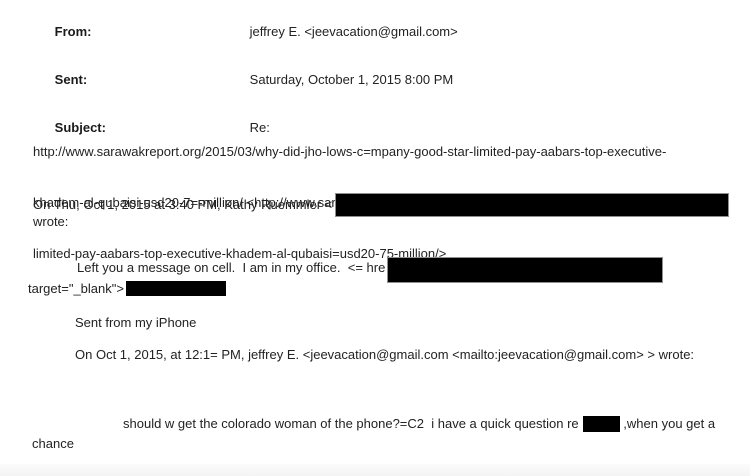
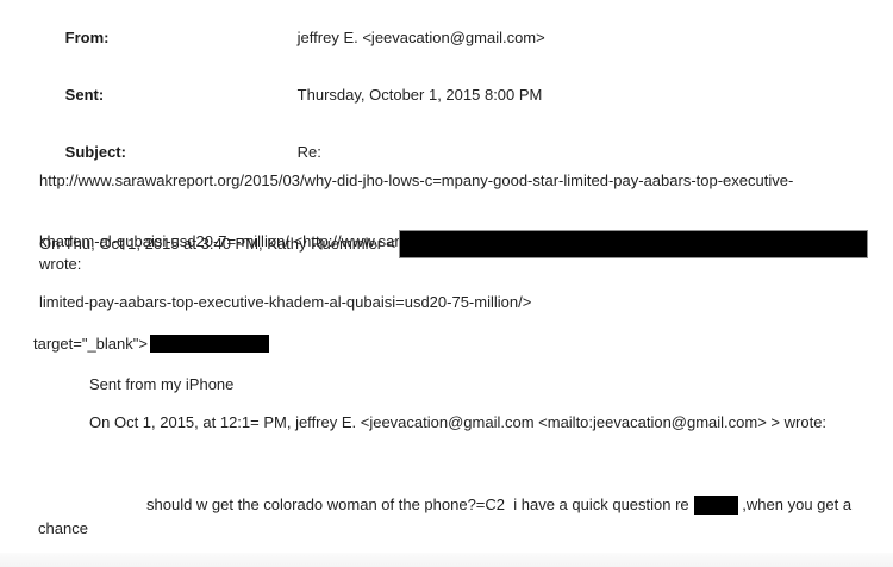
  From: jeffrey E. <jeevacation@gmail.com>
- Sent: Saturday, October 1, 2015 8:00 PM
+ Sent: Thursday, October 1, 2015 8:00 PM
  Subject: Re:
  http://www.sarawakreport.org/2015/03/why-did-jho-lows-c=mpany-good-star-limited-pay-aabars-top-executive-
  limited-pay-aabars-top-executive-khadem-al-qubaisi=usd20-75-million/>
  On Thu, Oct 1, 2015 at 3:40 PM, Kathy Ruemmler <
  wrote:
- Left you a message on cell. I am in my office. <= hre
  target="_blank">
  Sent from my iPhone
  On Oct 1, 2015, at 12:1= PM, jeffrey E. <jeevacation@gmail.com <mailto:jeevacation@gmail.com> > wrote:
  should w get the colorado woman of the phone?=C2 i have a quick question re
  ,when you get a
  chance
